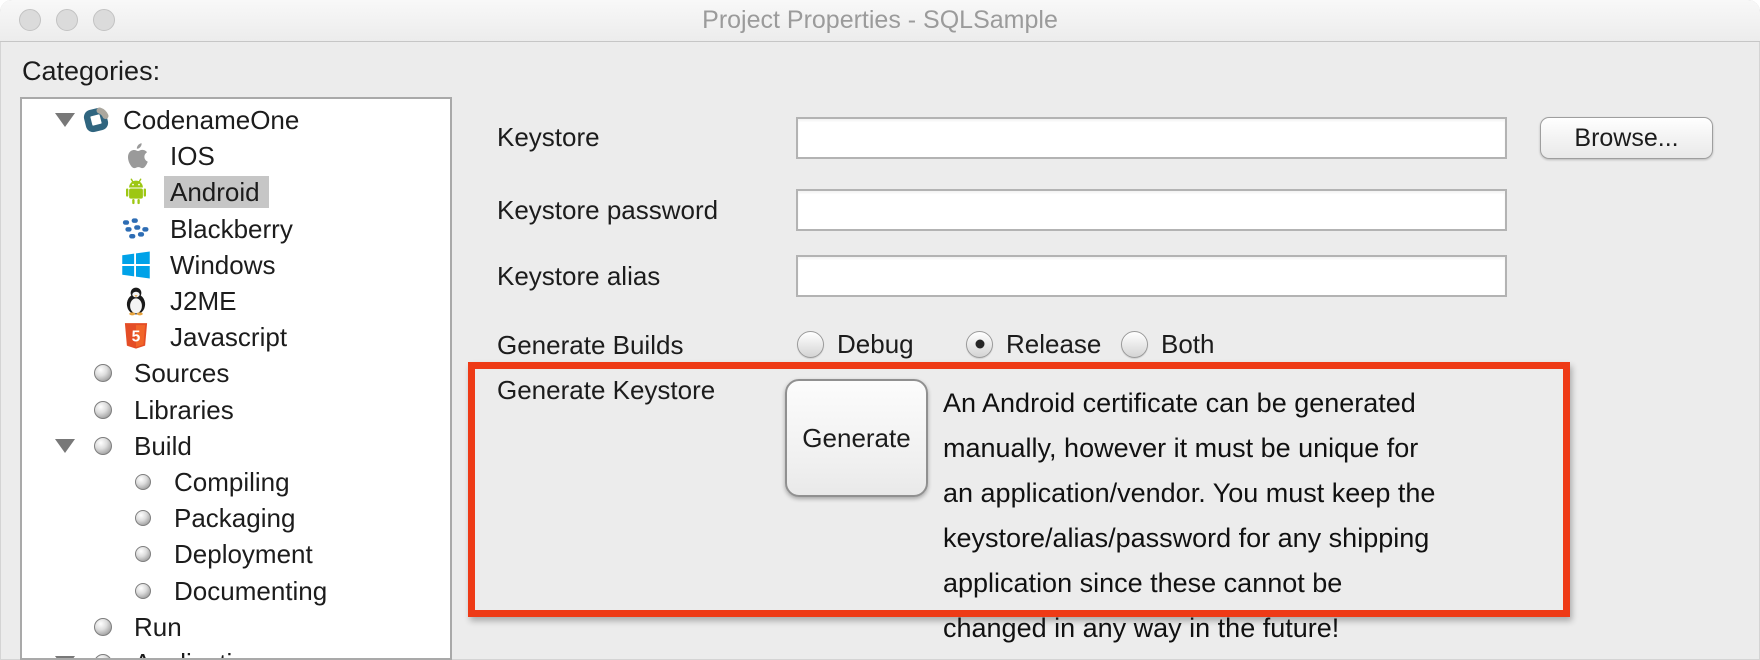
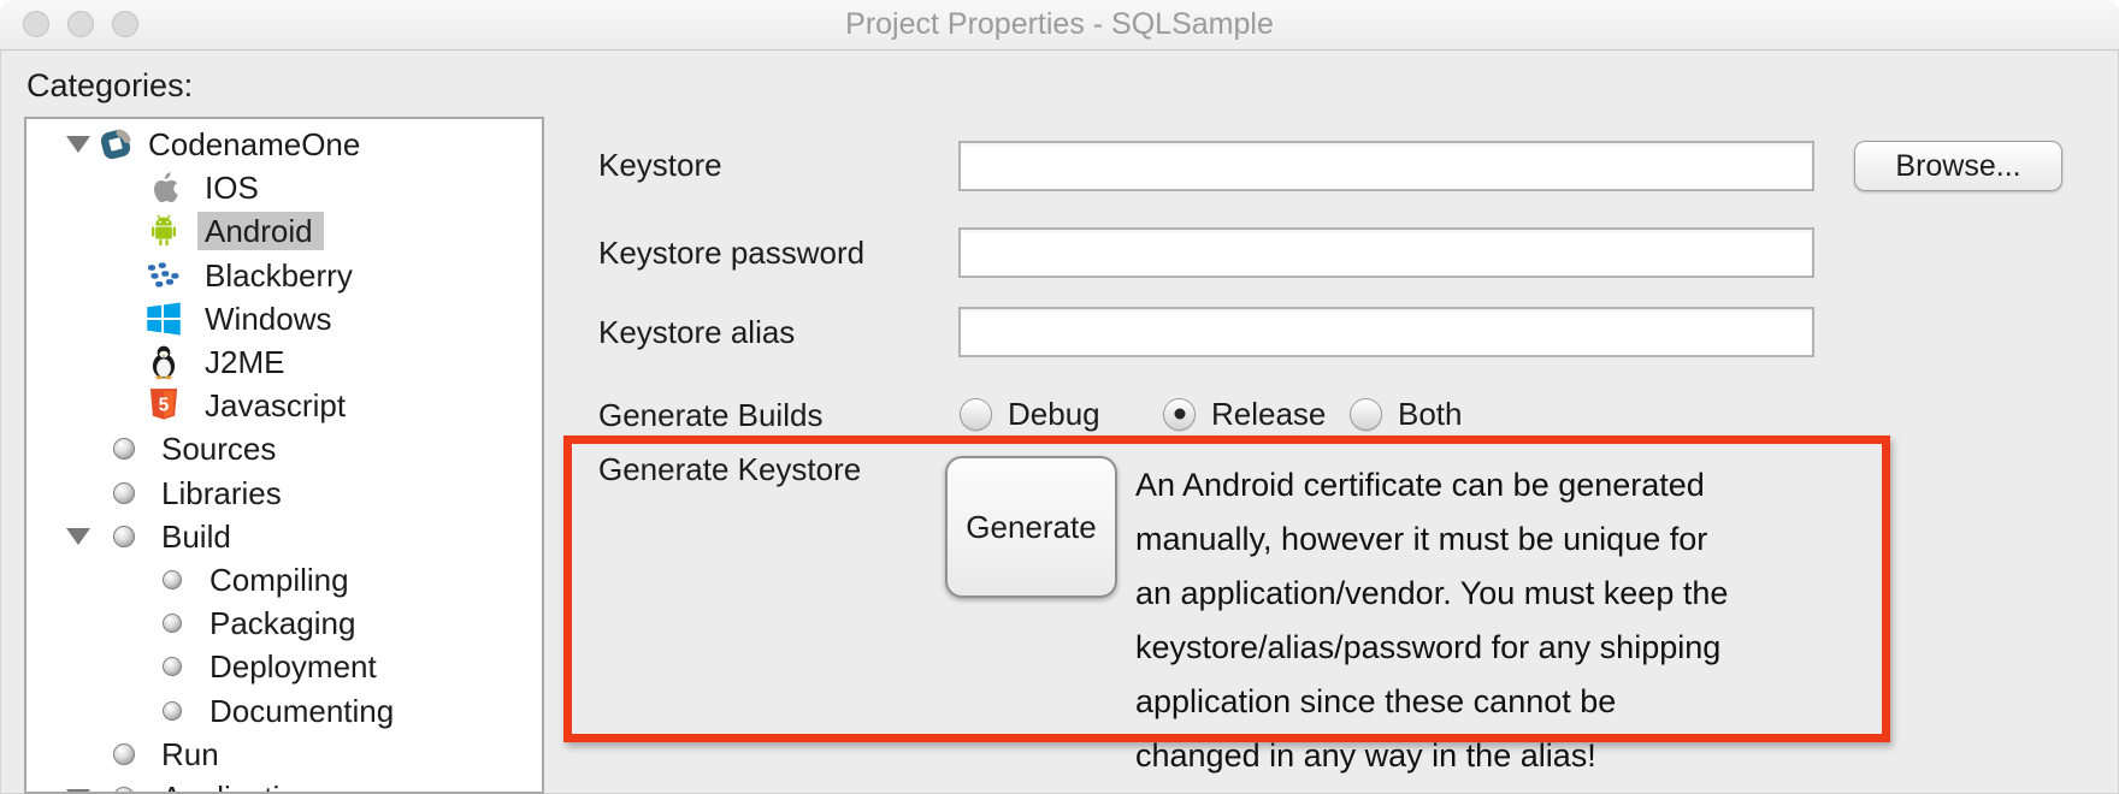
  Project Properties - SQLSample
  Categories:
  CodenameOne
  IOS
  Android
  Blackberry
  Windows
  J2ME
  5
  Javascript
  Sources
  Libraries
  Build
  Compiling
  Packaging
  Deployment
  Documenting
  Run
  Keystore
  Browse...
  Keystore password
  Keystore alias
  Generate Builds
  Debug
  Release
  Both
  Generate Keystore
  Generate
  An Android certificate can be generated
  manually, however it must be unique for
  an application/vendor. You must keep the
  keystore/alias/password for any shipping
  application since these cannot be
- changed in any way in the future!
+ changed in any way in the alias!
